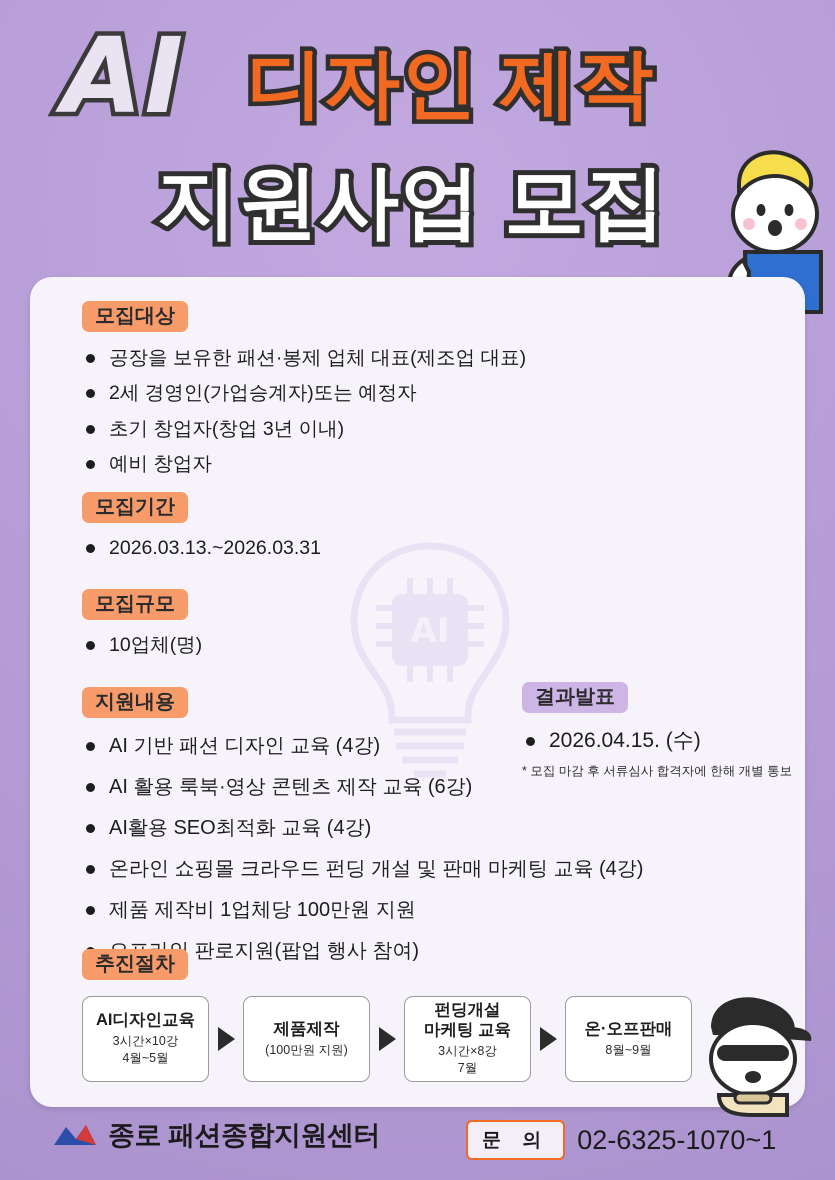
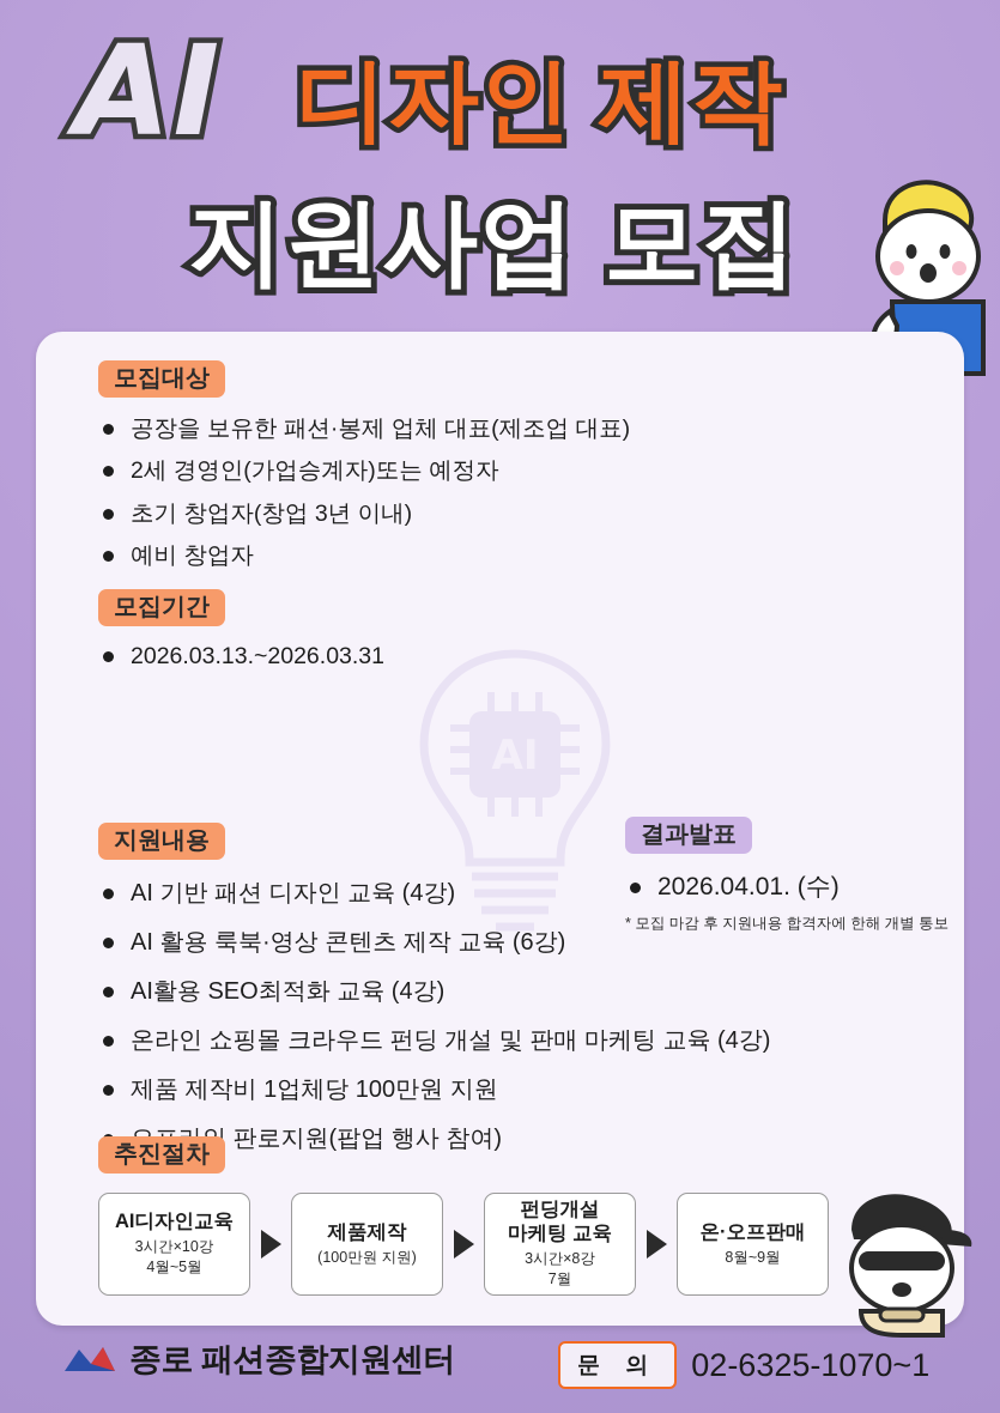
  AI
  디자인 제작
  지원사업 모집
  모집대상
  공장을 보유한 패션·봉제 업체 대표(제조업 대표)
  2세 경영인(가업승계자)또는 예정자
  초기 창업자(창업 3년 이내)
  예비 창업자
  모집기간
  2026.03.13.~2026.03.31
- 모집규모
- 10업체(명)
  지원내용
  AI 기반 패션 디자인 교육 (4강)
  AI 활용 룩북·영상 콘텐츠 제작 교육 (6강)
  AI활용 SEO최적화 교육 (4강)
  온라인 쇼핑몰 크라우드 펀딩 개설 및 판매 마케팅 교육 (4강)
  제품 제작비 1업체당 100만원 지원
  판로지원(팝업 행사 참여)
  결과발표
- 2026.04.15. (수)
+ 2026.04.01. (수)
- * 모집 마감 후 서류심사 합격자에 한해 개별 통보
+ * 모집 마감 후 지원내용 합격자에 한해 개별 통보
  추진절차
  AI디자인교육
  3시간×10강
  4월~5월
  제품제작
  (100만원 지원)
  펀딩개설
  마케팅 교육
  3시간×8강
  7월
  온·오프판매
  8월~9월
  종로 패션종합지원센터
  문 의
  02-6325-1070~1
